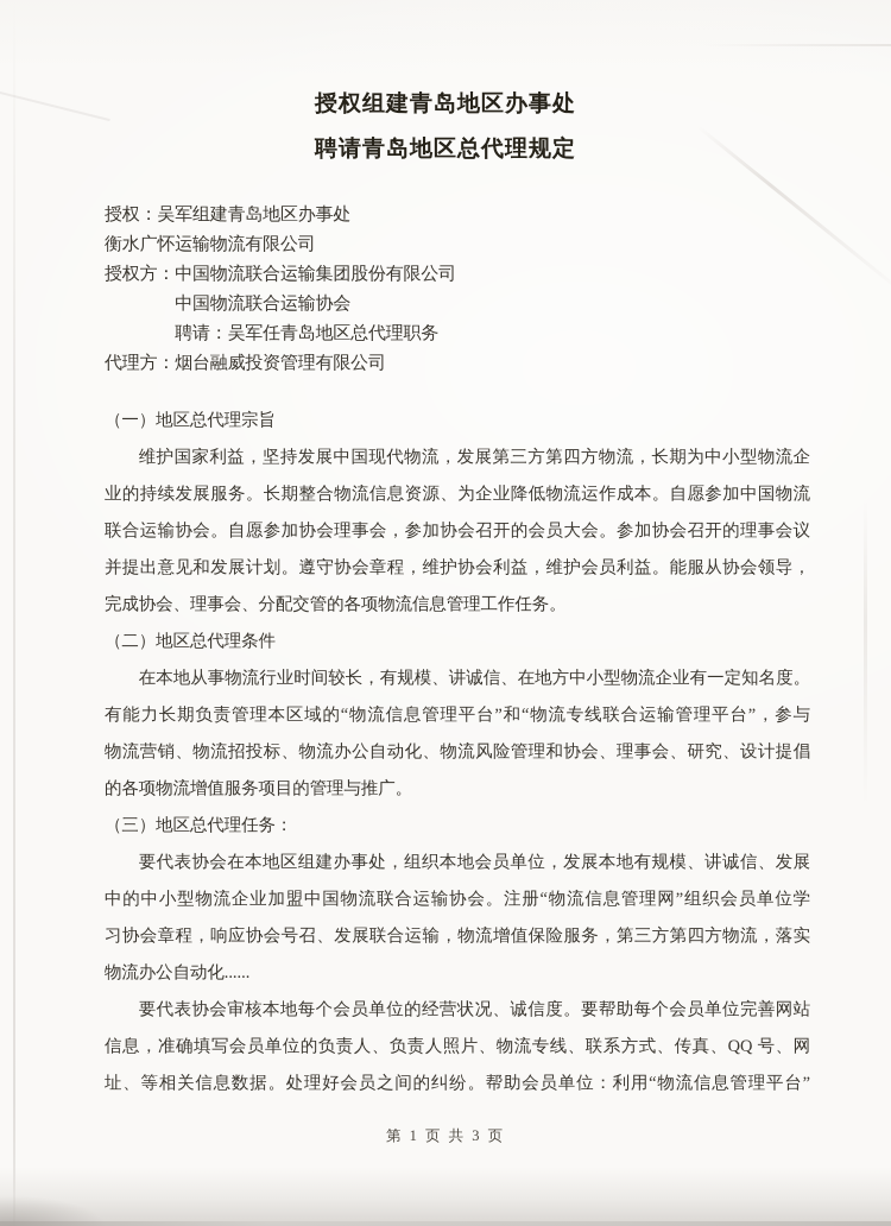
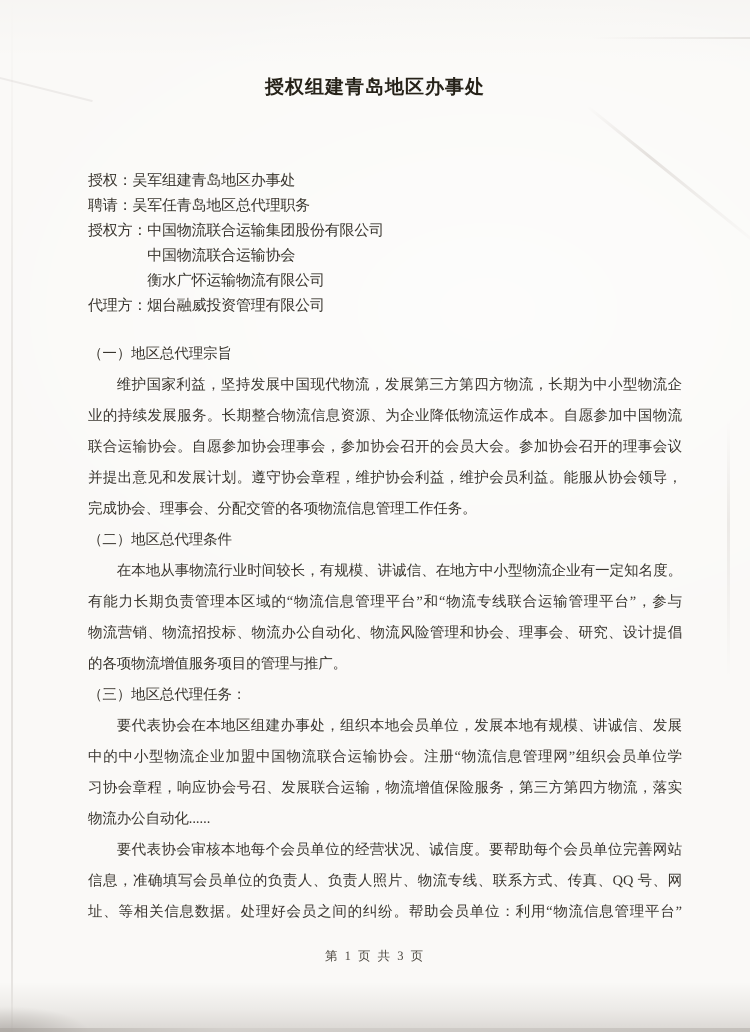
  授权组建青岛地区办事处
- 聘请青岛地区总代理规定
  授权：吴军组建青岛地区办事处
- 衡水广怀运输物流有限公司
+ 聘请：吴军任青岛地区总代理职务
  授权方：中国物流联合运输集团股份有限公司
  中国物流联合运输协会
- 聘请：吴军任青岛地区总代理职务
+ 衡水广怀运输物流有限公司
  代理方：烟台融威投资管理有限公司
  （一）地区总代理宗旨
  维护国家利益，坚持发展中国现代物流，发展第三方第四方物流，长期为中小型物流企
  业的持续发展服务。长期整合物流信息资源、为企业降低物流运作成本。自愿参加中国物流
  联合运输协会。自愿参加协会理事会，参加协会召开的会员大会。参加协会召开的理事会议
  并提出意见和发展计划。遵守协会章程，维护协会利益，维护会员利益。能服从协会领导，
  完成协会、理事会、分配交管的各项物流信息管理工作任务。
  （二）地区总代理条件
  在本地从事物流行业时间较长，有规模、讲诚信、在地方中小型物流企业有一定知名度。
  有能力长期负责管理本区域的“物流信息管理平台”和“物流专线联合运输管理平台”，参与
  物流营销、物流招投标、物流办公自动化、物流风险管理和协会、理事会、研究、设计提倡
  的各项物流增值服务项目的管理与推广。
  （三）地区总代理任务：
  要代表协会在本地区组建办事处，组织本地会员单位，发展本地有规模、讲诚信、发展
  中的中小型物流企业加盟中国物流联合运输协会。注册“物流信息管理网”组织会员单位学
  习协会章程，响应协会号召、发展联合运输，物流增值保险服务，第三方第四方物流，落实
  物流办公自动化......
  要代表协会审核本地每个会员单位的经营状况、诚信度。要帮助每个会员单位完善网站
  信息，准确填写会员单位的负责人、负责人照片、物流专线、联系方式、传真、QQ 号、网
  址、等相关信息数据。处理好会员之间的纠纷。帮助会员单位：利用“物流信息管理平台”
  第 1 页 共 3 页
